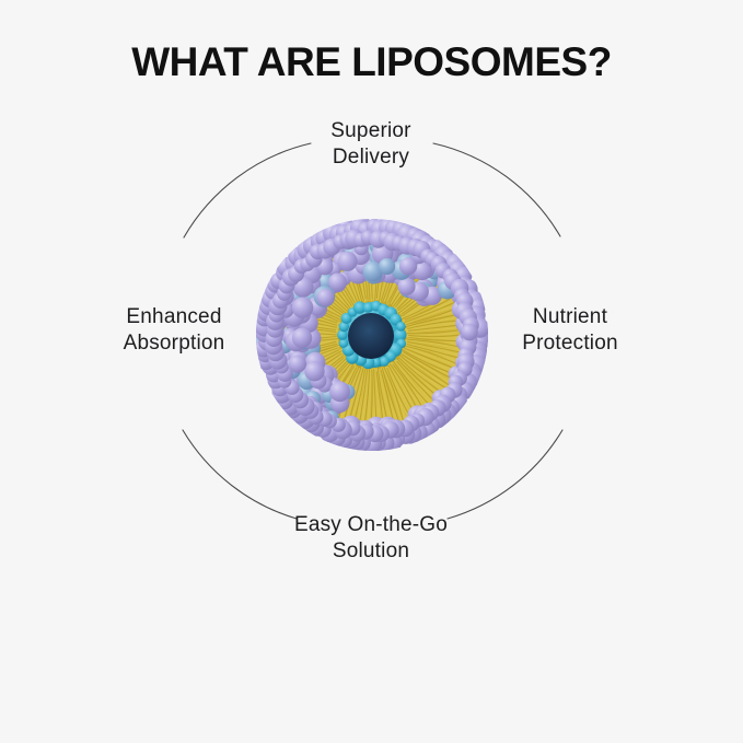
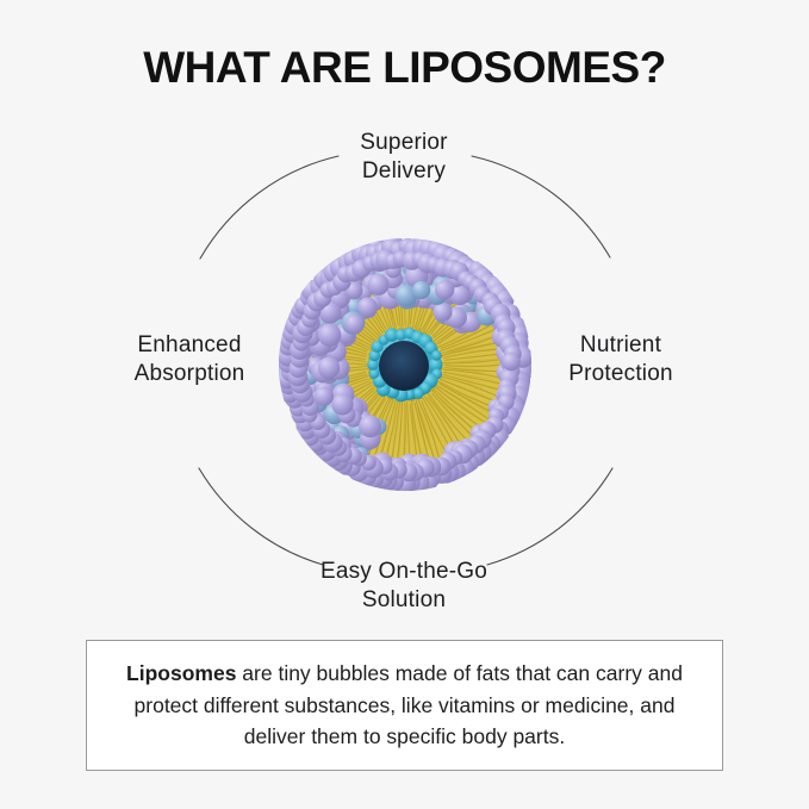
  WHAT ARE LIPOSOMES?
  Superior
  Delivery
  Enhanced
  Absorption
  Nutrient
  Protection
  Easy On-the-Go
  Solution
+ Liposomes are tiny bubbles made of fats that can carry and protect different substances, like vitamins or medicine, and deliver them to specific body parts.
